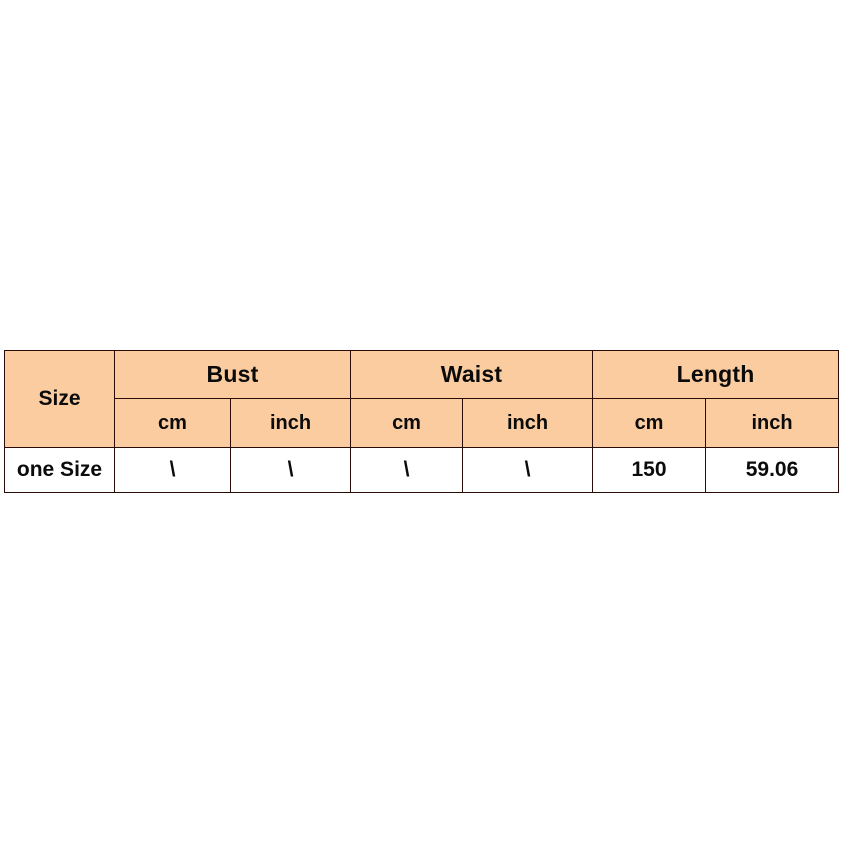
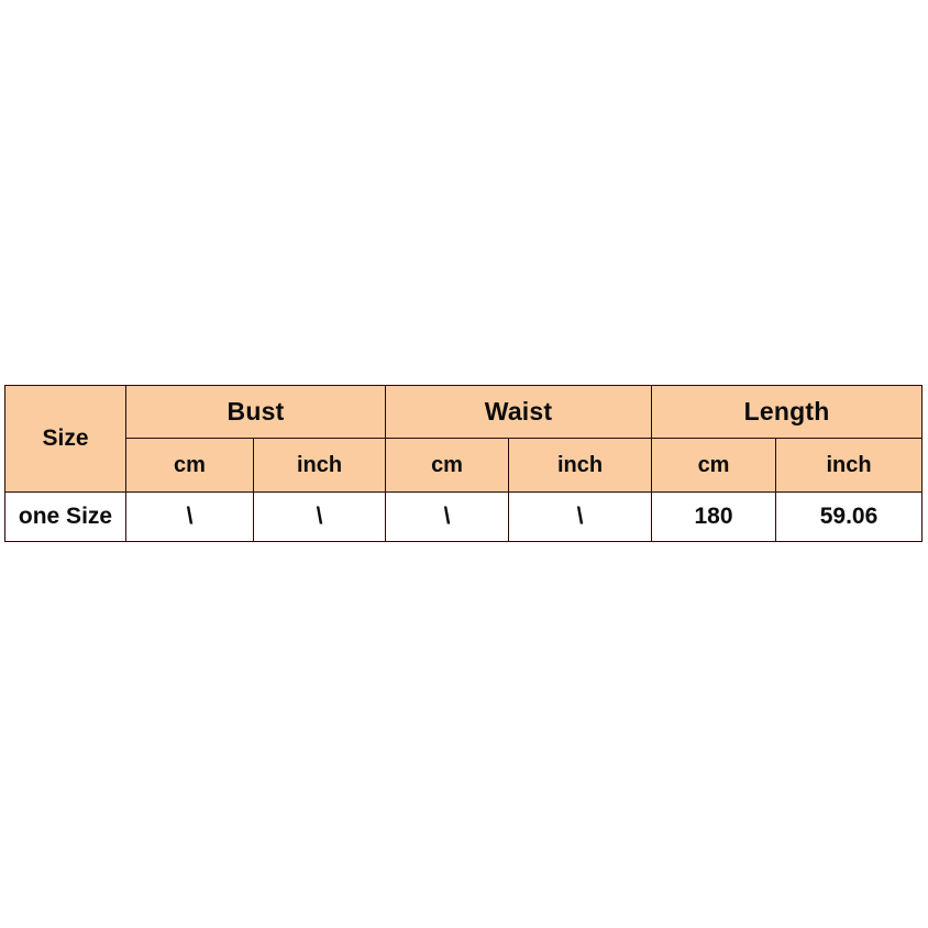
  Size	Bust	Waist	Length
  cm	inch	cm	inch	cm	inch
- one Size	\	\	\	\	150	59.06
+ one Size	\	\	\	\	180	59.06
